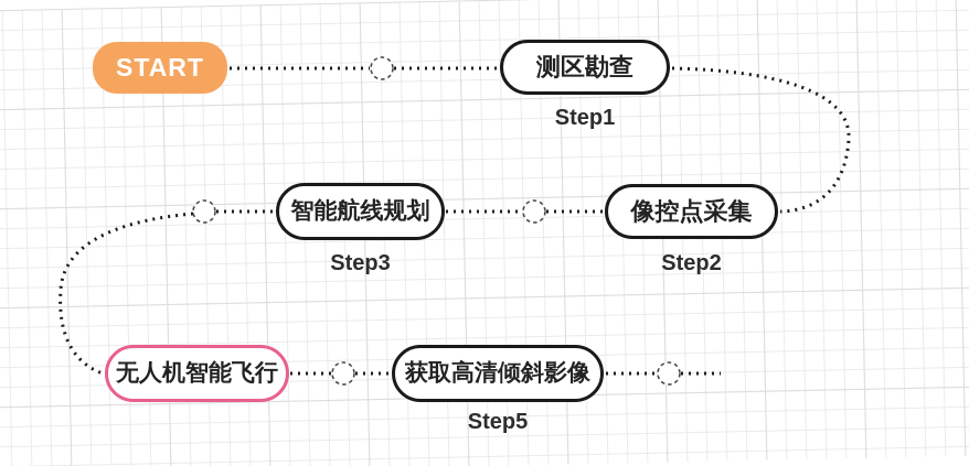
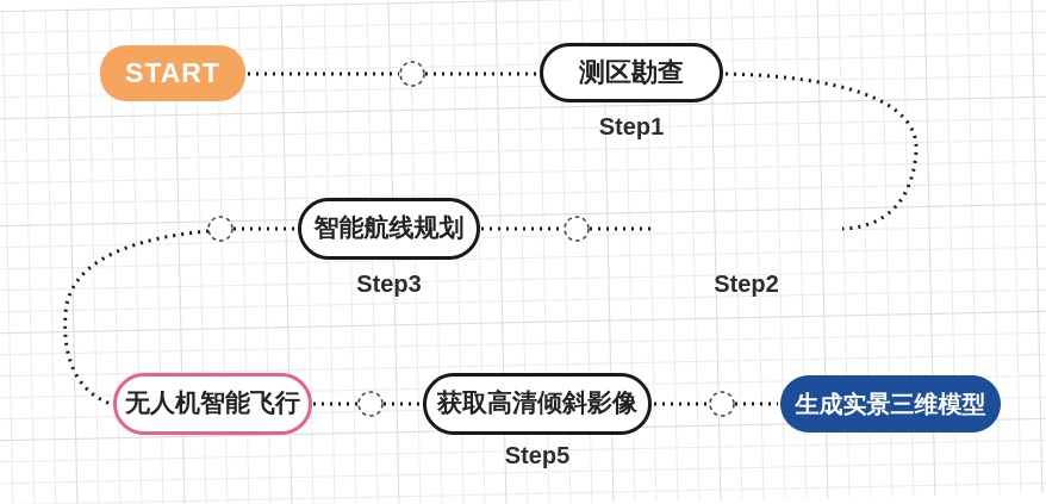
  START
  测区勘查
  Step1
  智能航线规划
  Step3
- 像控点采集
  Step2
  无人机智能飞行
  获取高清倾斜影像
  Step5
+ 生成实景三维模型
